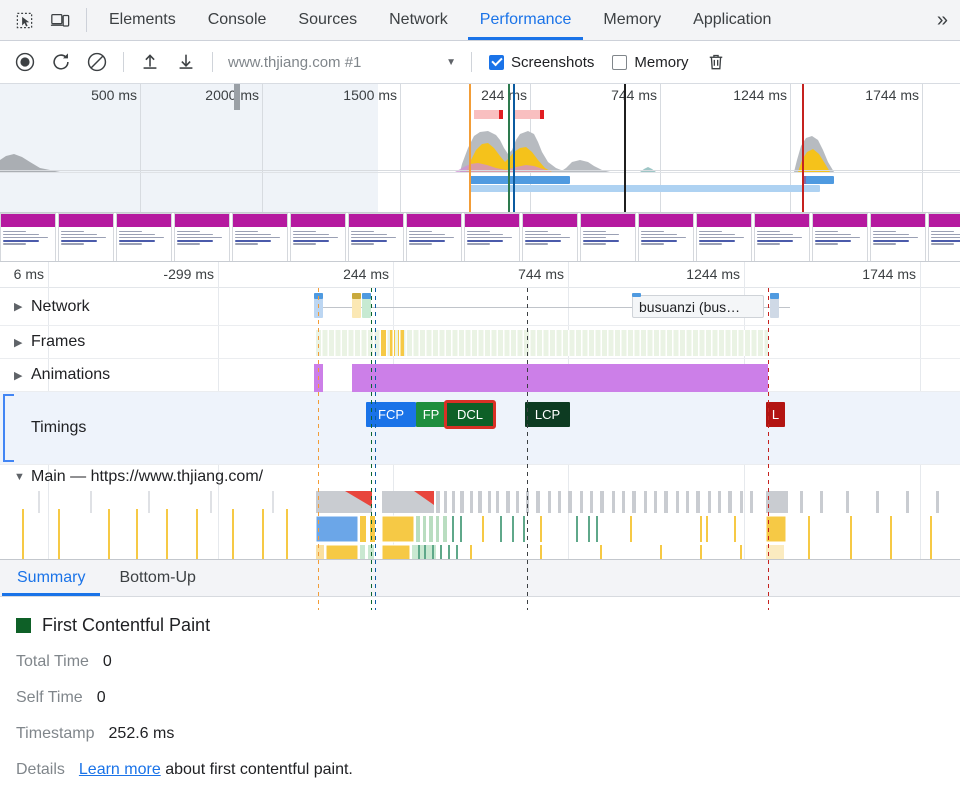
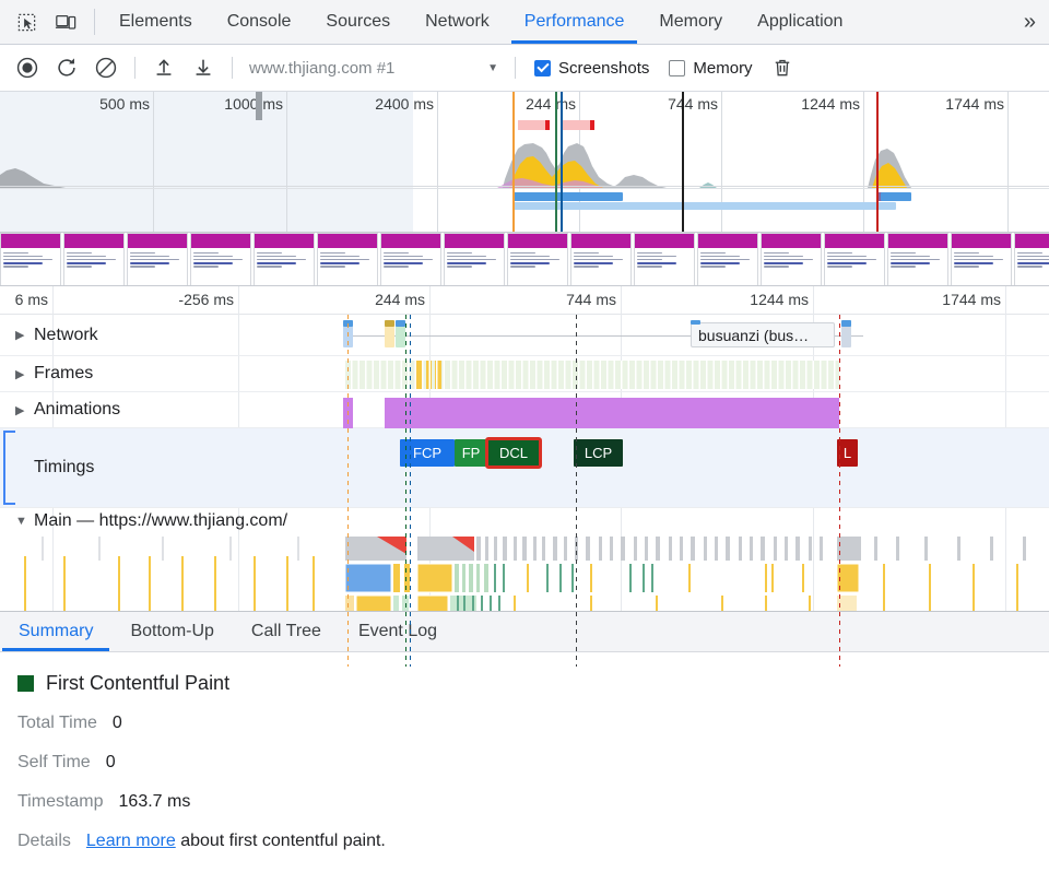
  Elements
  Console
  Sources
  Network
  Performance
  Memory
  Application
  »
  www.thjiang.com #1
  ▼
  Screenshots
  Memory
  500 ms
- 2000 ms
+ 1000 ms
- 1500 ms
+ 2400 ms
  244s
  744 ms
  1244 ms
  1744 ms
  6 ms
- -299 ms
+ -256 ms
  244 ms
  744 ms
  1244 ms
  1744 ms
  busuanzi (bus…
  ▶
  Network
  ▶
  Frames
  ▶
  Animations
  FCP
  FP
  DCL
  LCP
  L
  Timings
  ▼
  Main — https://www.thjiang.com/
  Summary
  Bottom-Up
+ Call Tree
+ Event Log
  First Contentful Paint
  Total Time
  0
  Self Time
  0
  Timestamp
- 252.6 ms
+ 163.7 ms
  Details
  Learn more about first contentful paint.
